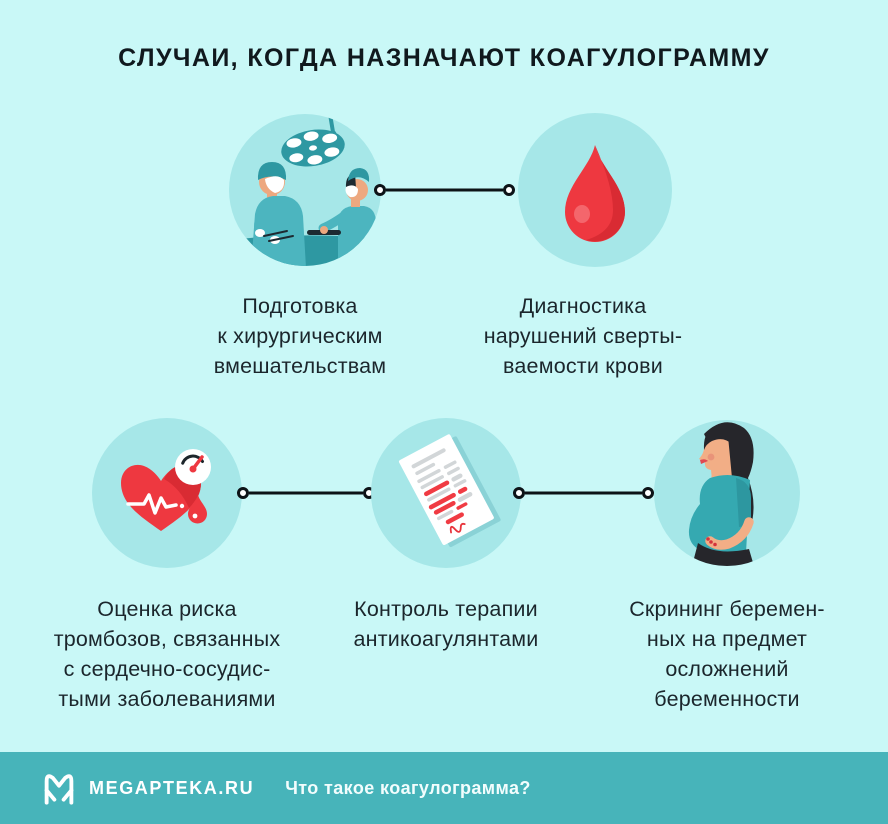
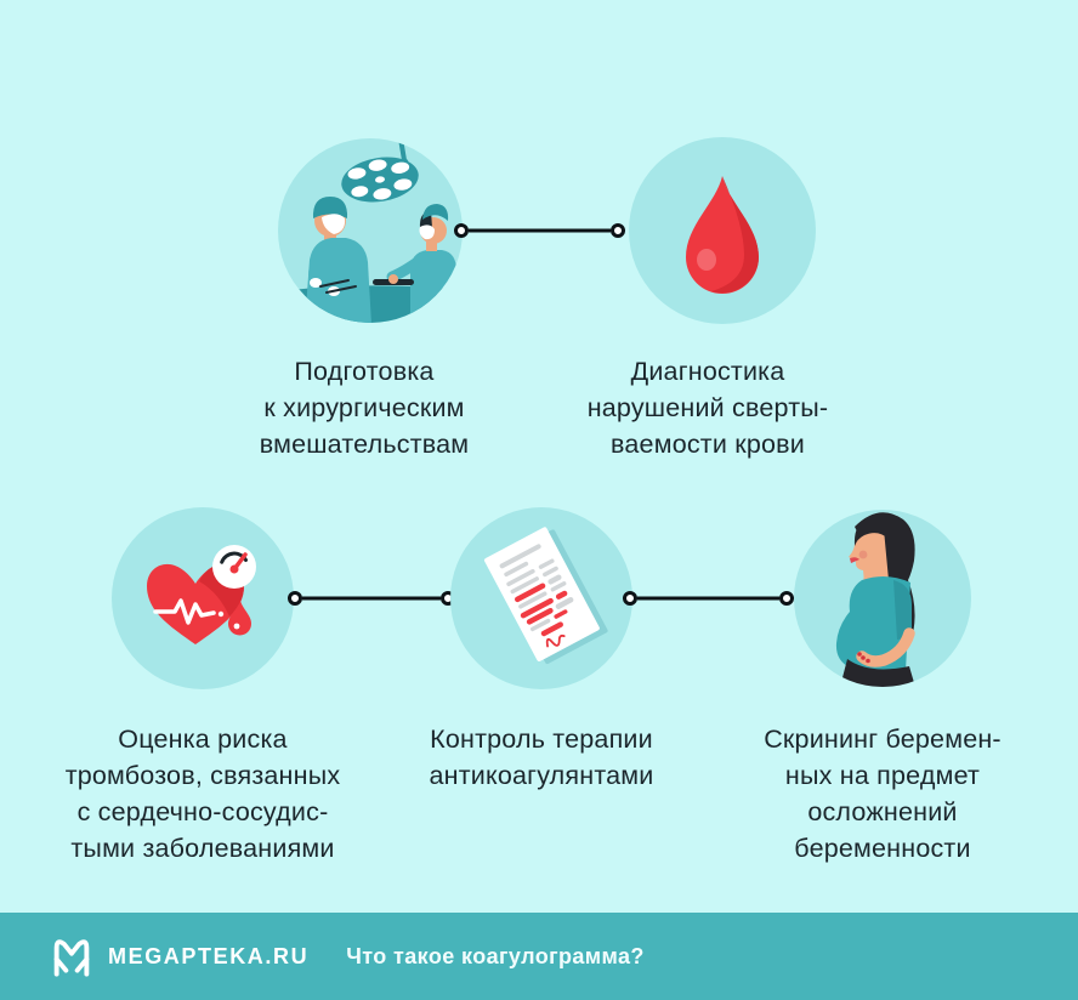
- СЛУЧАИ, КОГДА НАЗНАЧАЮТ КОАГУЛОГРАММУ
  Подготовка
  к хирургическим
  вмешательствам
  Диагностика
  нарушений сверты-
  ваемости крови
  Оценка риска
  тромбозов, связанных
  с сердечно-сосудис-
  тыми заболеваниями
  Контроль терапии
  антикоагулянтами
  Скрининг беремен-
  ных на предмет
  осложнений
  беременности
  MEGAPTEKA.RU
  Что такое коагулограмма?
